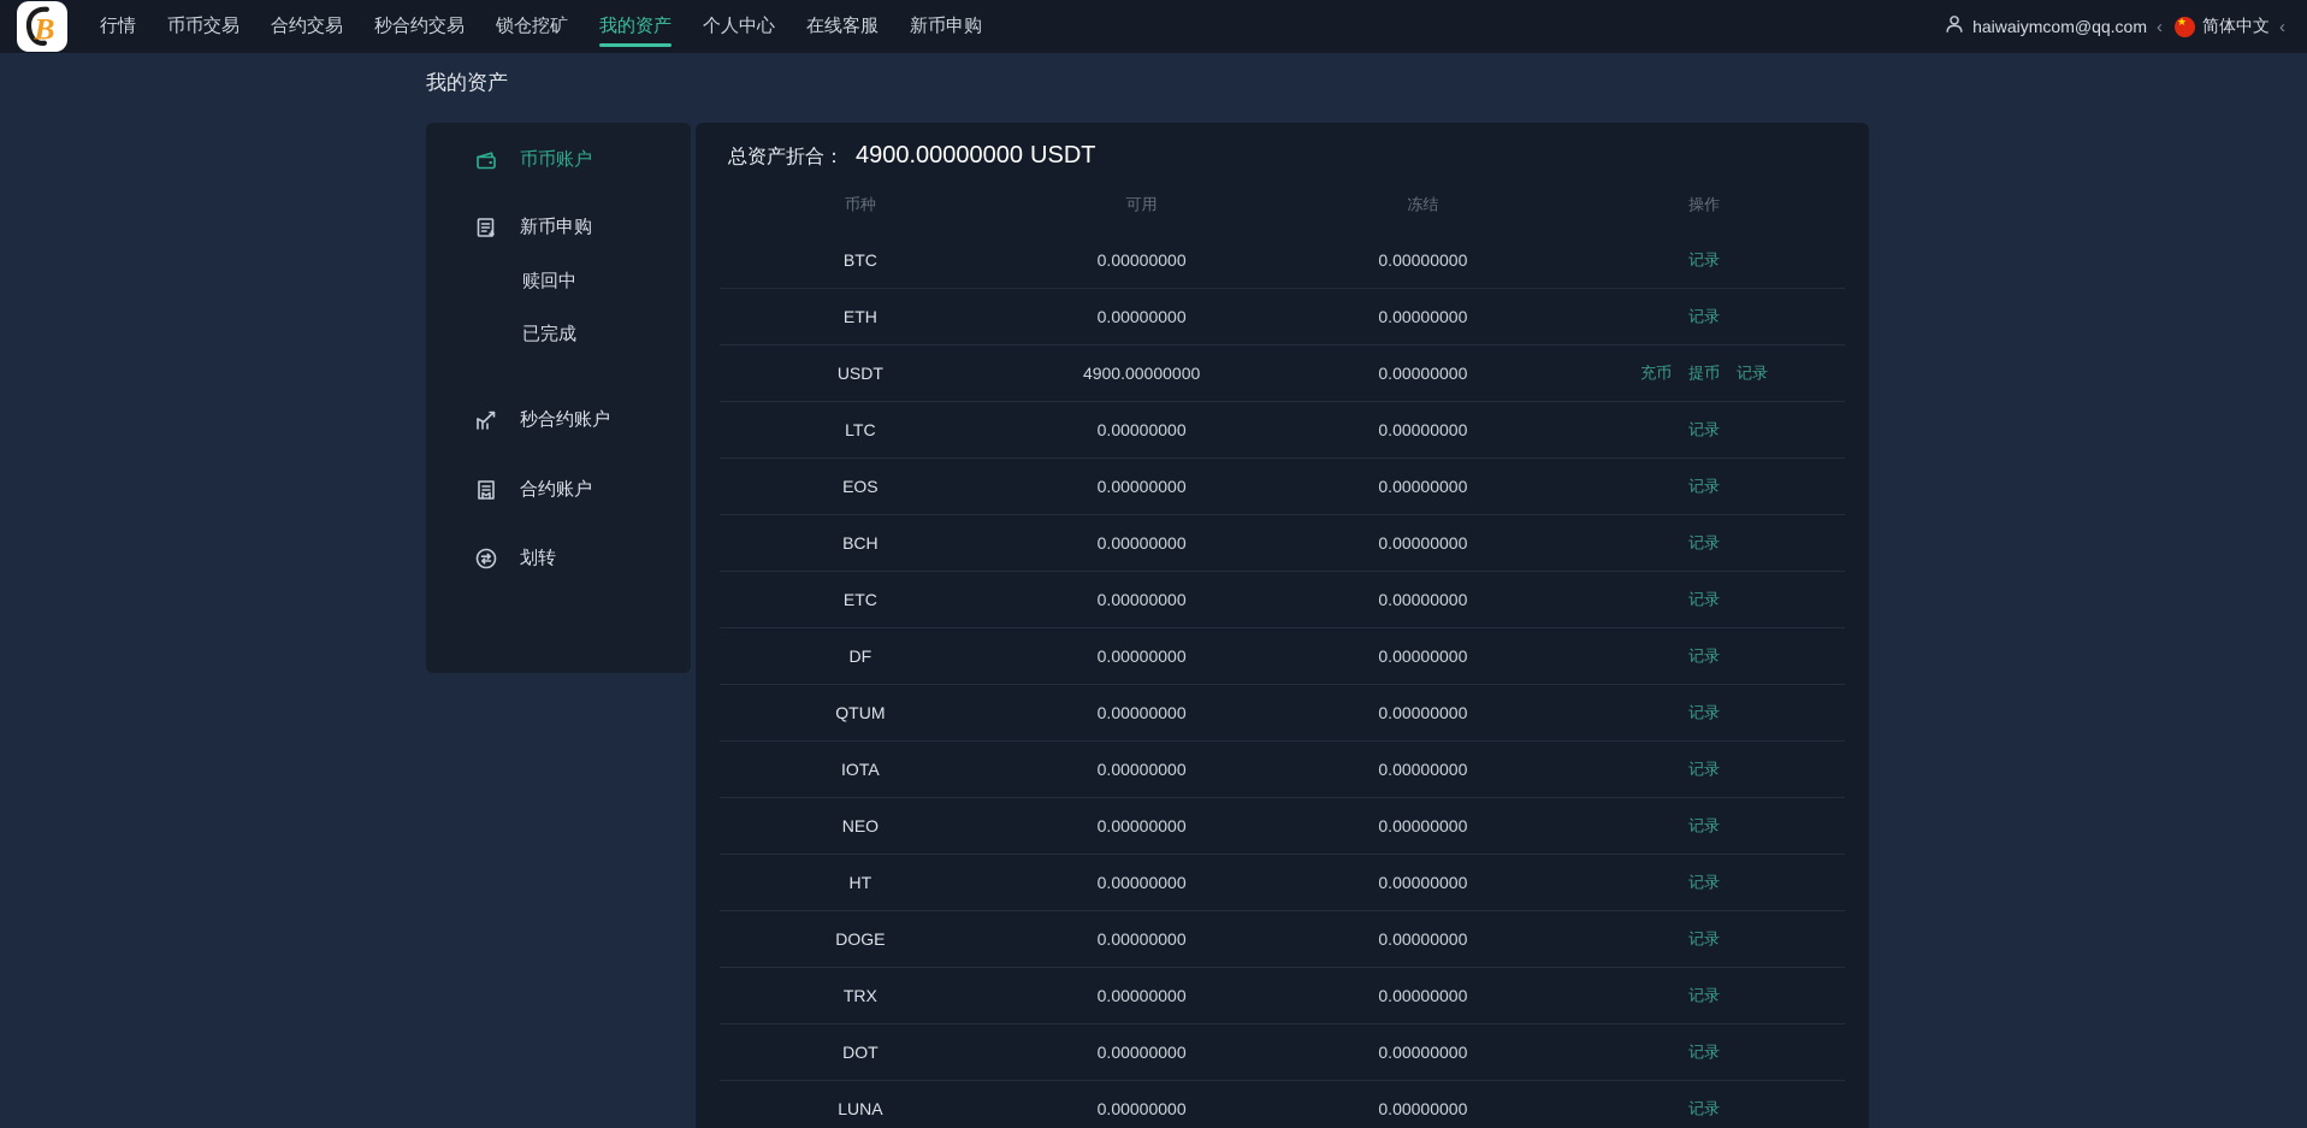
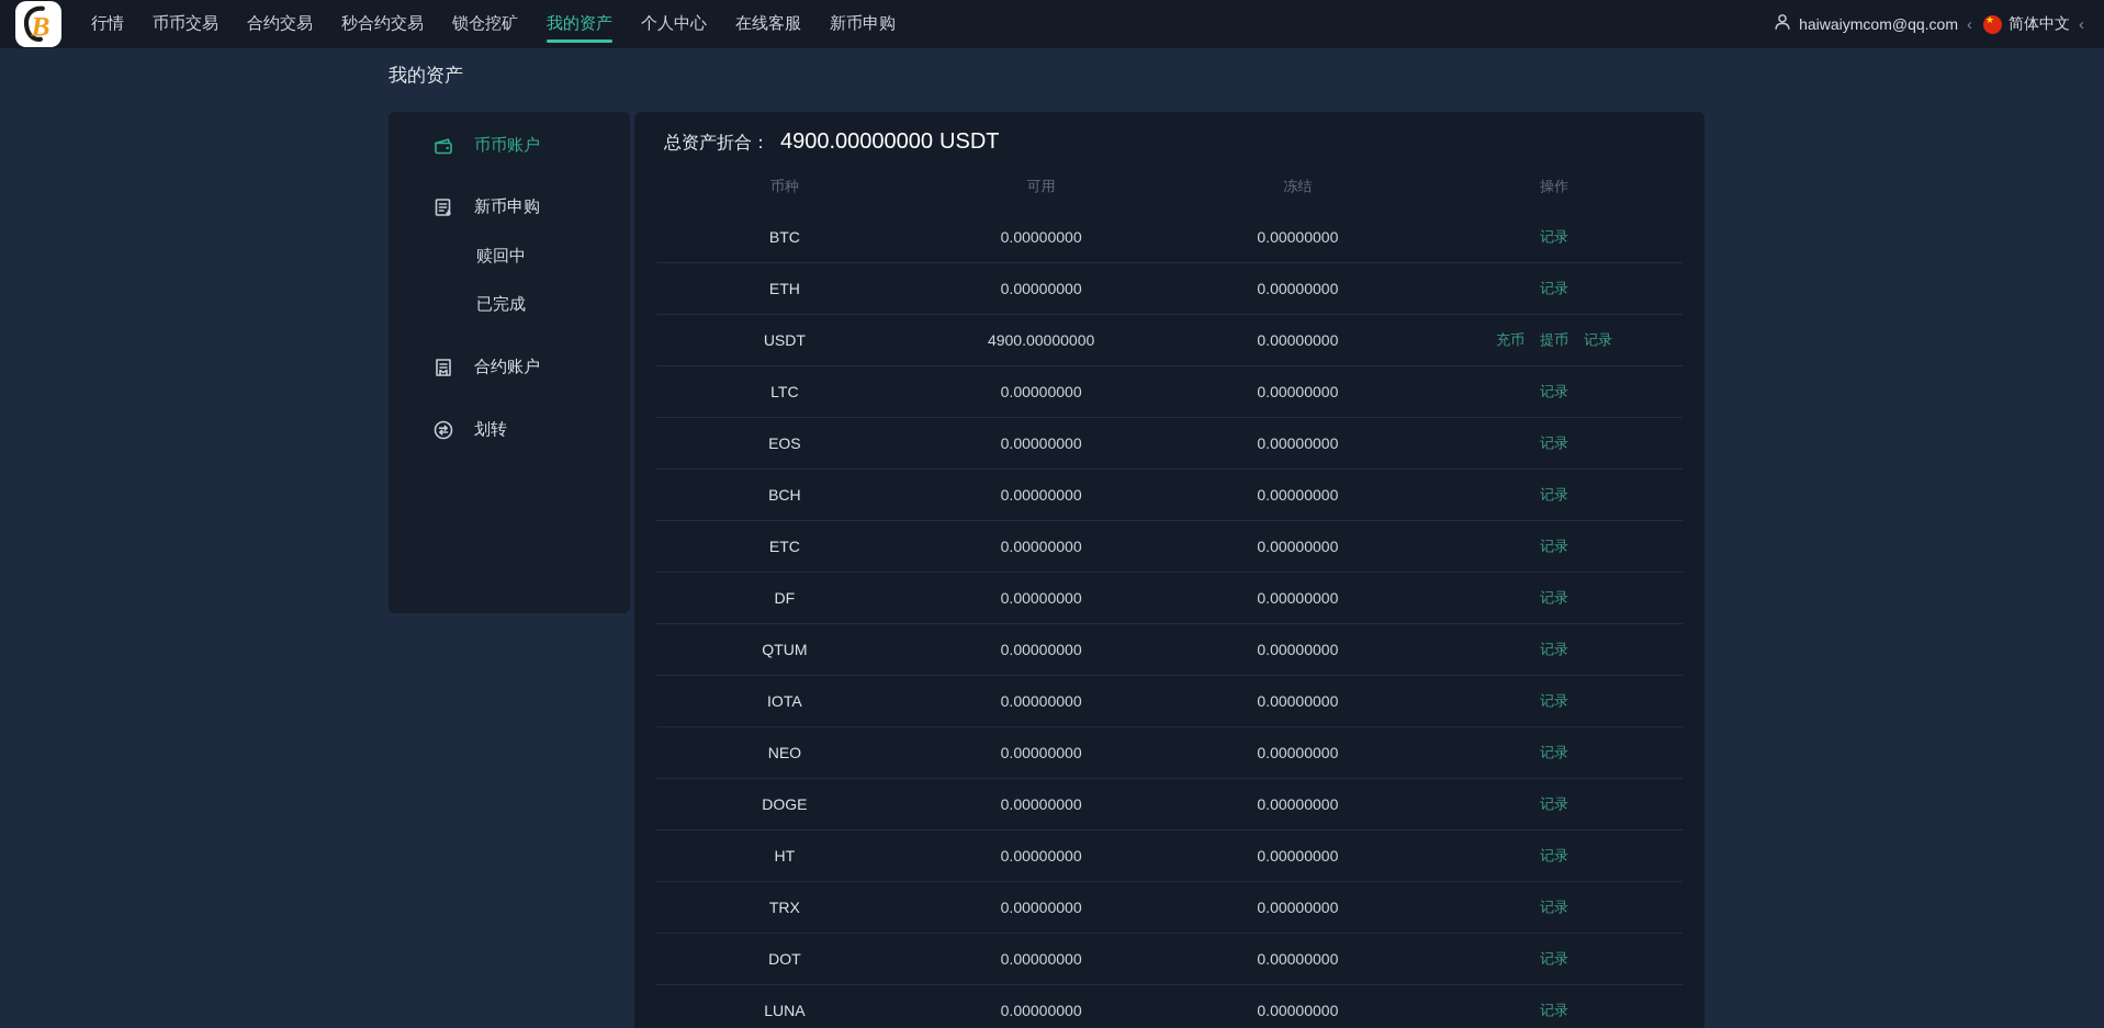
  B
  行情
  币币交易
  合约交易
  秒合约交易
  锁仓挖矿
  我的资产
  个人中心
  在线客服
  新币申购
  haiwaiymcom@qq.com
  ‹
  ★
  简体中文
  ‹
  我的资产
  币币账户
  新币申购
  赎回中
  已完成
- 秒合约账户
  合约账户
  划转
  总资产折合：
  4900.00000000
  USDT
  币种
  可用
  冻结
  操作
  BTC
  0.00000000
  0.00000000
  记录
  ETH
  0.00000000
  0.00000000
  记录
  USDT
  4900.00000000
  0.00000000
  充币
  提币
  记录
  LTC
  0.00000000
  0.00000000
  记录
  EOS
  0.00000000
  0.00000000
  记录
  BCH
  0.00000000
  0.00000000
  记录
  ETC
  0.00000000
  0.00000000
  记录
  DF
  0.00000000
  0.00000000
  记录
  QTUM
  0.00000000
  0.00000000
  记录
  IOTA
  0.00000000
  0.00000000
  记录
  NEO
  0.00000000
  0.00000000
  记录
- HT
+ DOGE
  0.00000000
  0.00000000
  记录
- DOGE
+ HT
  0.00000000
  0.00000000
  记录
  TRX
  0.00000000
  0.00000000
  记录
  DOT
  0.00000000
  0.00000000
  记录
  LUNA
  0.00000000
  0.00000000
  记录
